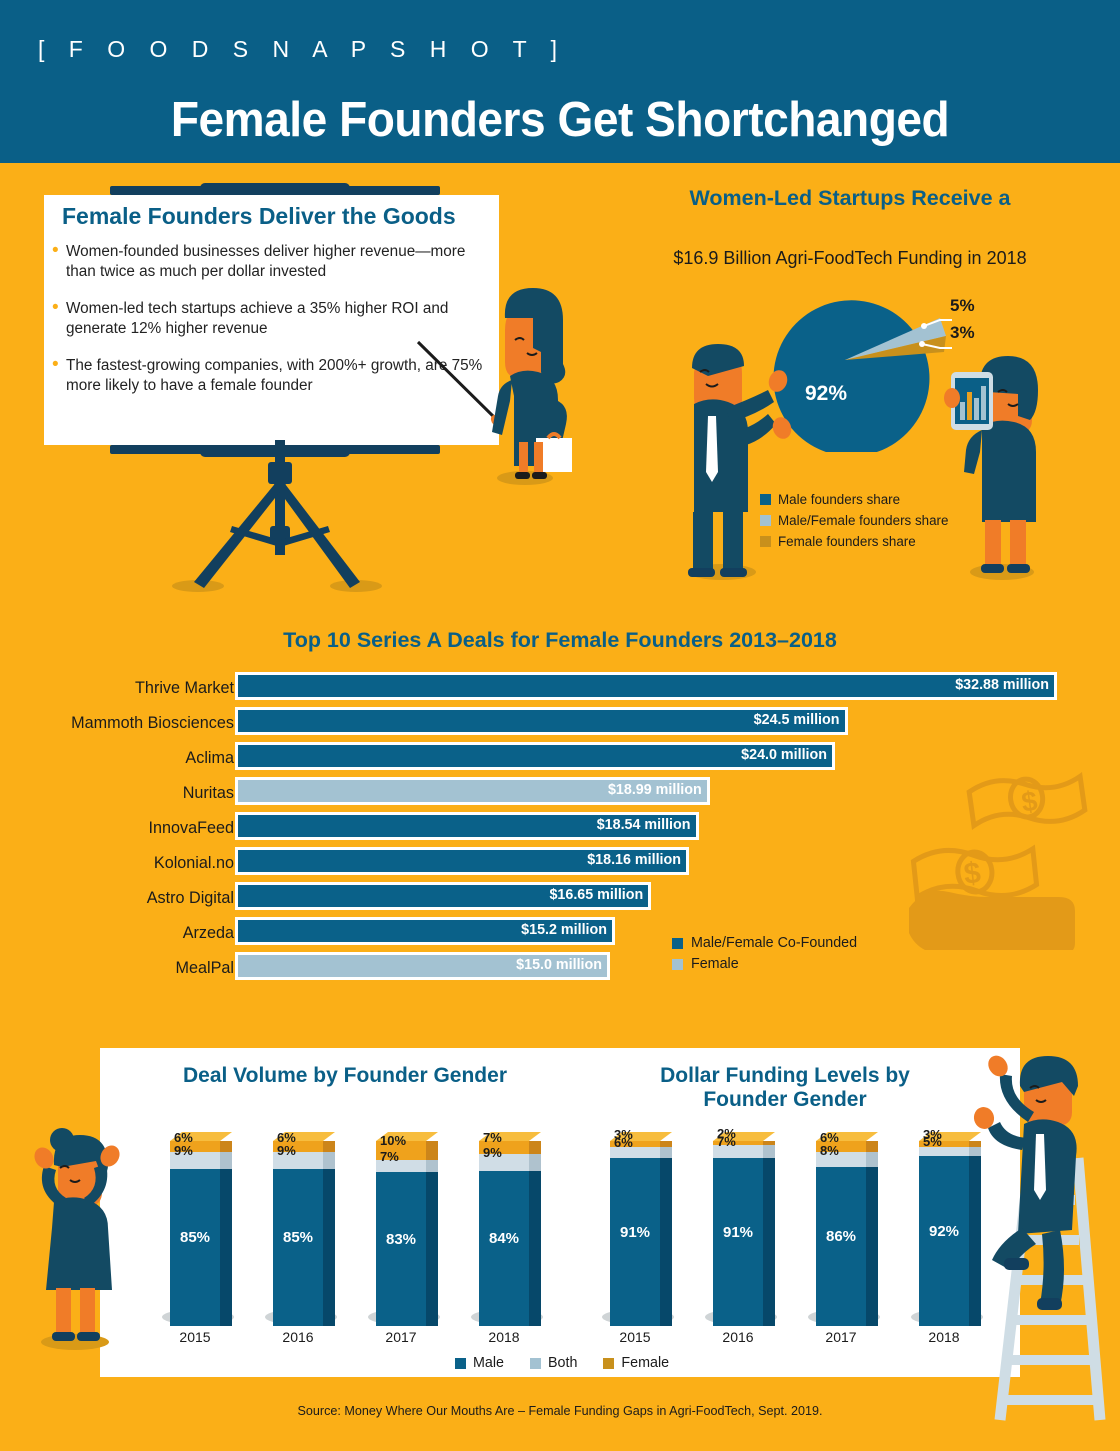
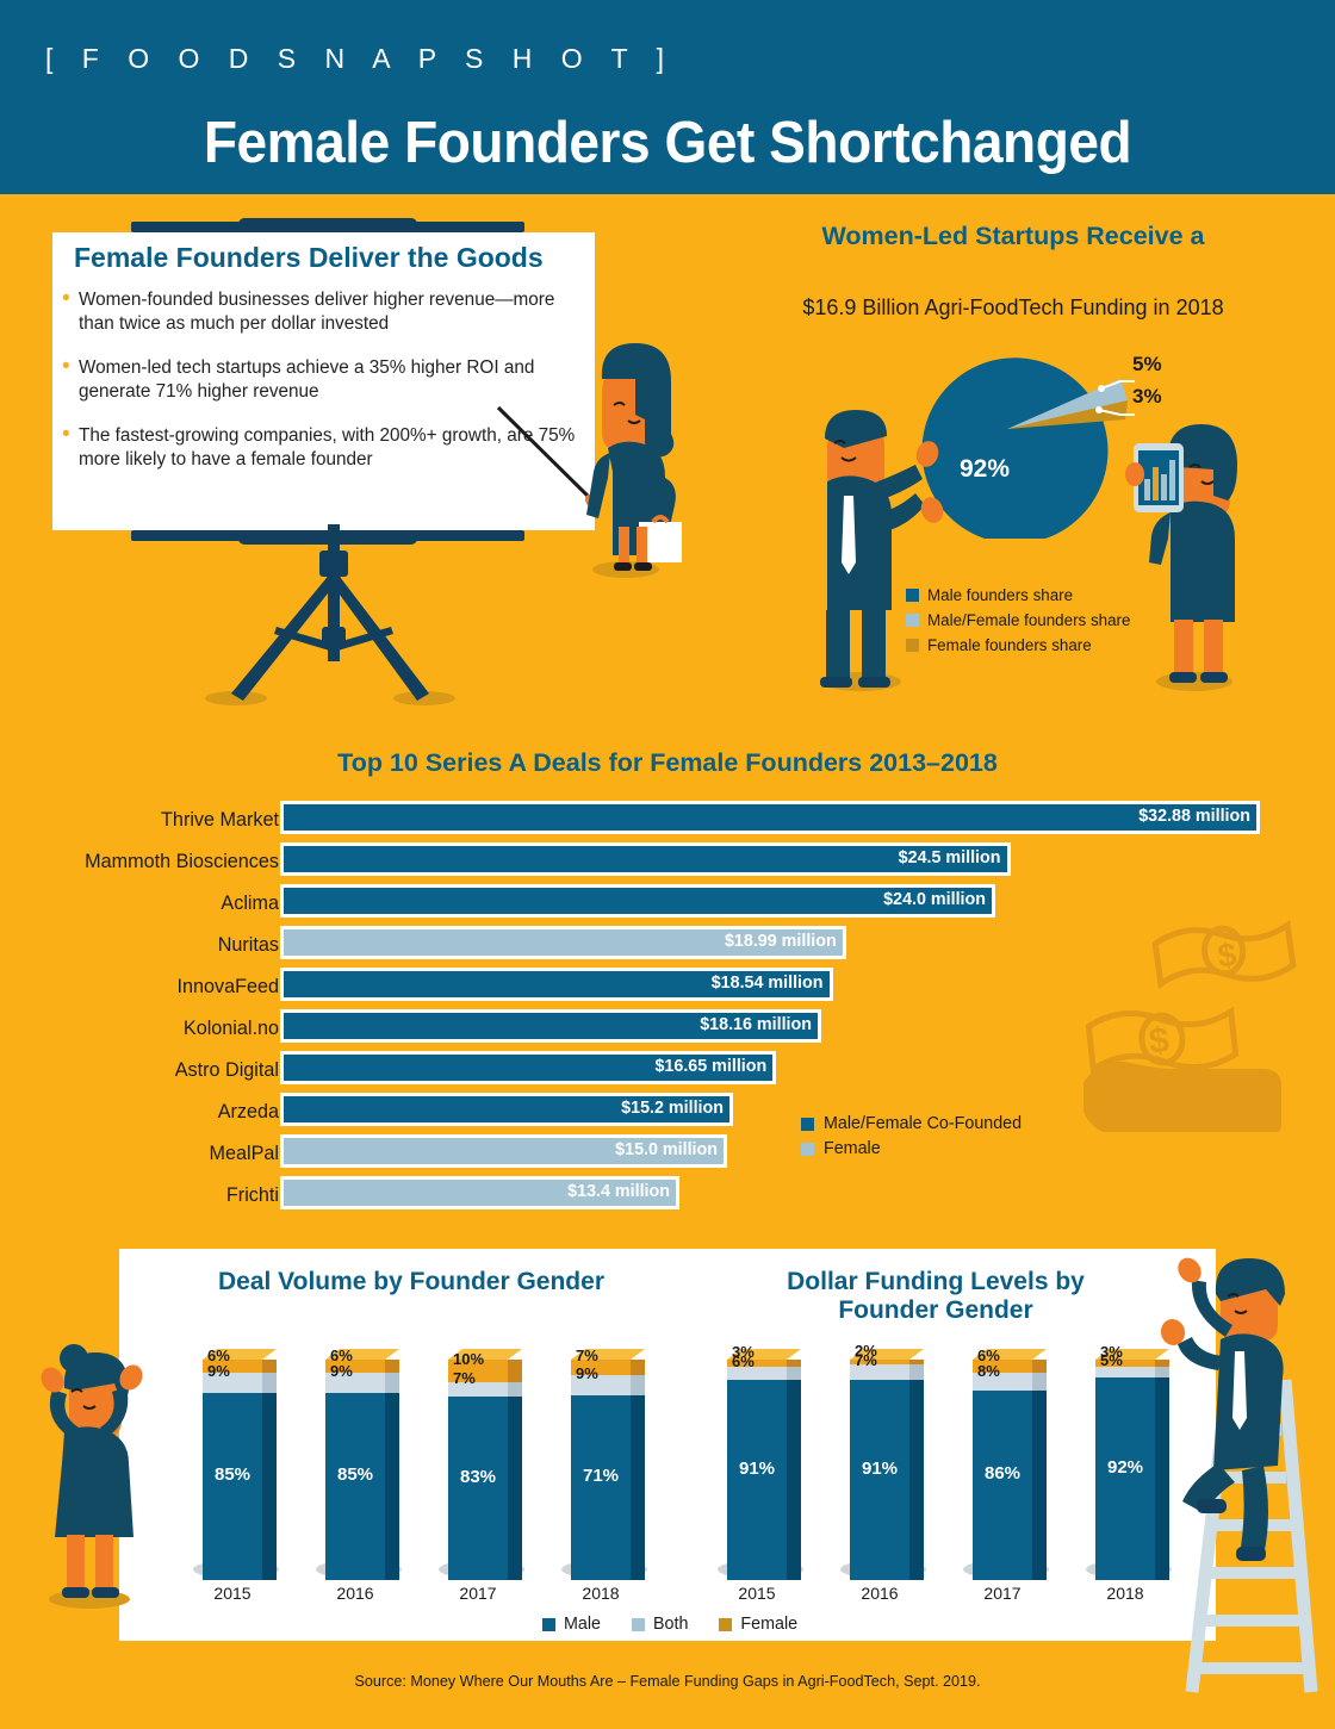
  [ F O O D S N A P S H O T ]
  Female Founders Get Shortchanged
  Female Founders Deliver the Goods
  Women-founded businesses deliver higher revenue—more than twice as much per dollar invested
- Women-led tech startups achieve a 35% higher ROI and generate 12% higher revenue
+ Women-led tech startups achieve a 35% higher ROI and generate 71% higher revenue
  The fastest-growing companies, with 200%+ growth, ar 75% more likely to have a female founder
  Women-Led Startups Receive a
  $16.9 Billion Agri-FoodTech Funding in 2018
  92%
  5%
  3%
  Male founders share
  Male/Female founders share
  Female founders share
  Top 10 Series A Deals for Female Founders 2013–2018
  Thrive Market
  $32.88 million
  Mammoth Biosciences
  $24.5 million
  Aclima
  $24.0 million
  Nuritas
  $18.99 million
  InnovaFeed
  $18.54 million
  Kolonial.no
  $18.16 million
  Astro Digital
  $16.65 million
  Arzeda
  $15.2 million
  MealPal
  $15.0 million
+ Frichti
+ $13.4 million
  Male/Female Co-Founded
  Female
  Deal Volume by Founder Gender
  Dollar Funding Levels by
  Founder Gender
  6%
  9%
  85%
  2015
  6%
  9%
  85%
  2016
  10%
  7%
  83%
  2017
  7%
  9%
- 84%
+ 71%
  2018
  3%
  6%
  91%
  2015
  2%
  7%
  91%
  2016
  6%
  8%
  86%
  2017
  3%
  5%
  92%
  2018
  Male
  Both
  Female
  Source: Money Where Our Mouths Are – Female Funding Gaps in Agri-FoodTech, Sept. 2019.
